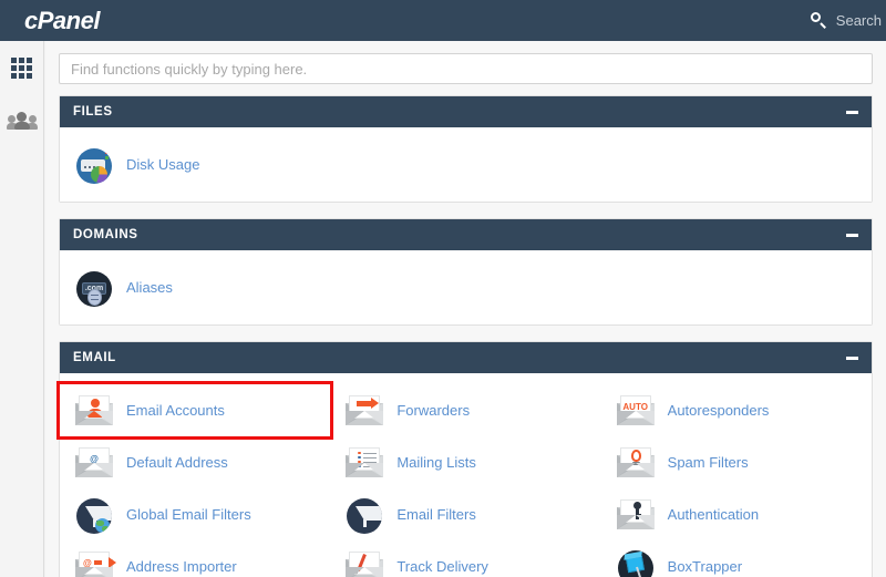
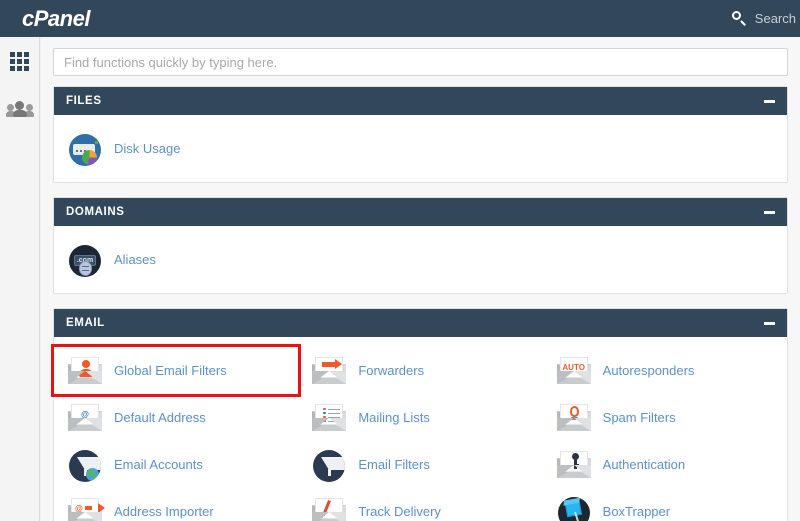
  cPanel
  Search
  Find functions quickly by typing here.
  FILES
  Disk Usage
  DOMAINS
  Aliases
  EMAIL
- Email Accounts
+ Global Email Filters
  Forwarders
  AUTO
  Autoresponders
  @
  Default Address
  Mailing Lists
  Spam Filters
- Global Email Filters
+ Email Accounts
  Email Filters
  Authentication
  @
  Address Importer
  Track Delivery
  BoxTrapper
